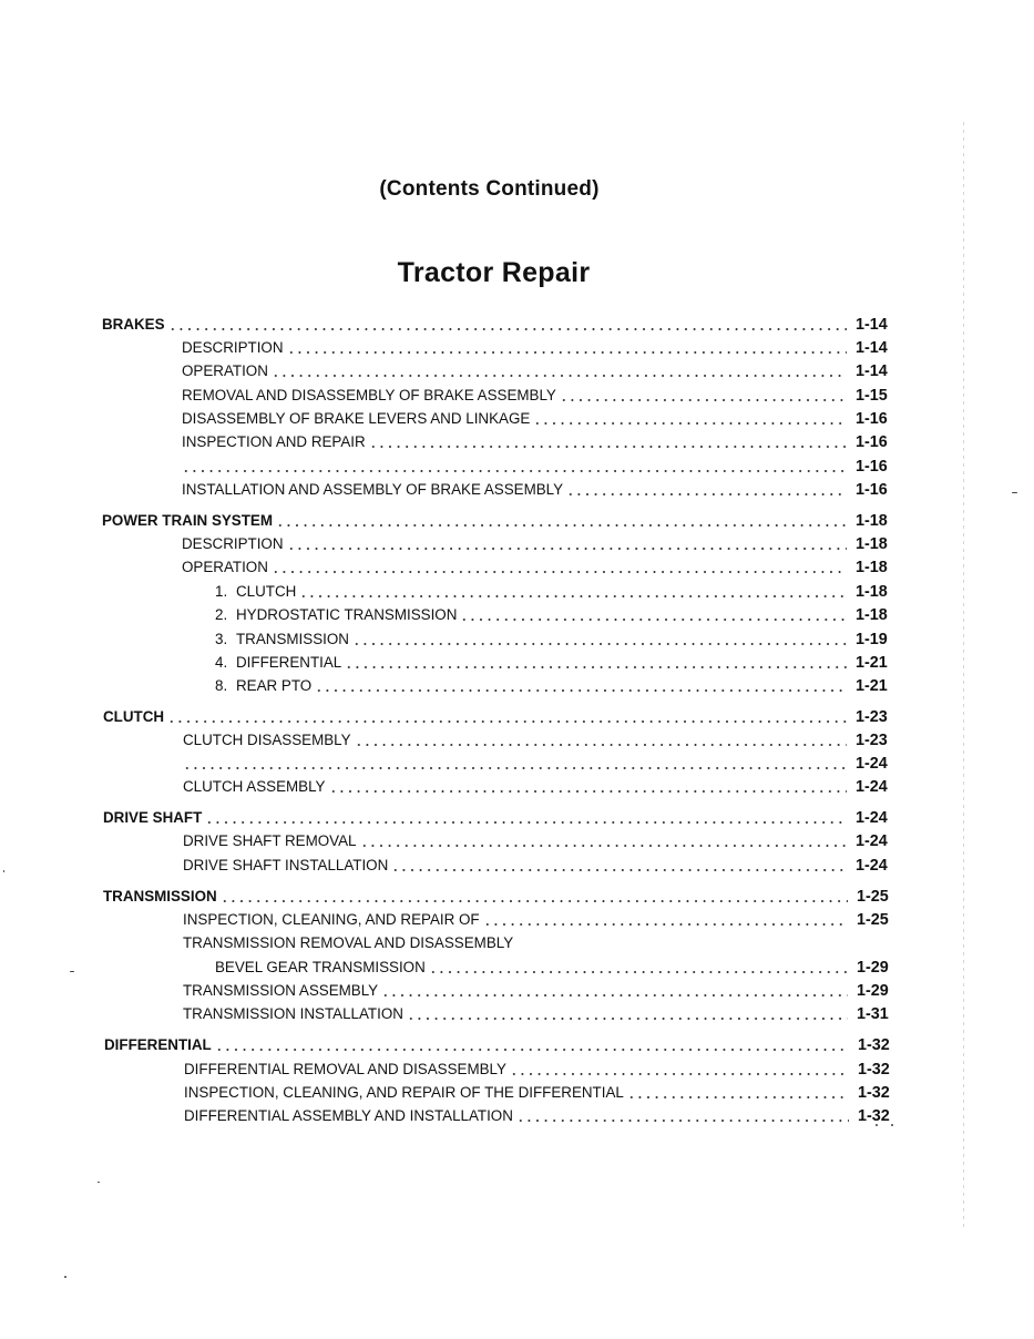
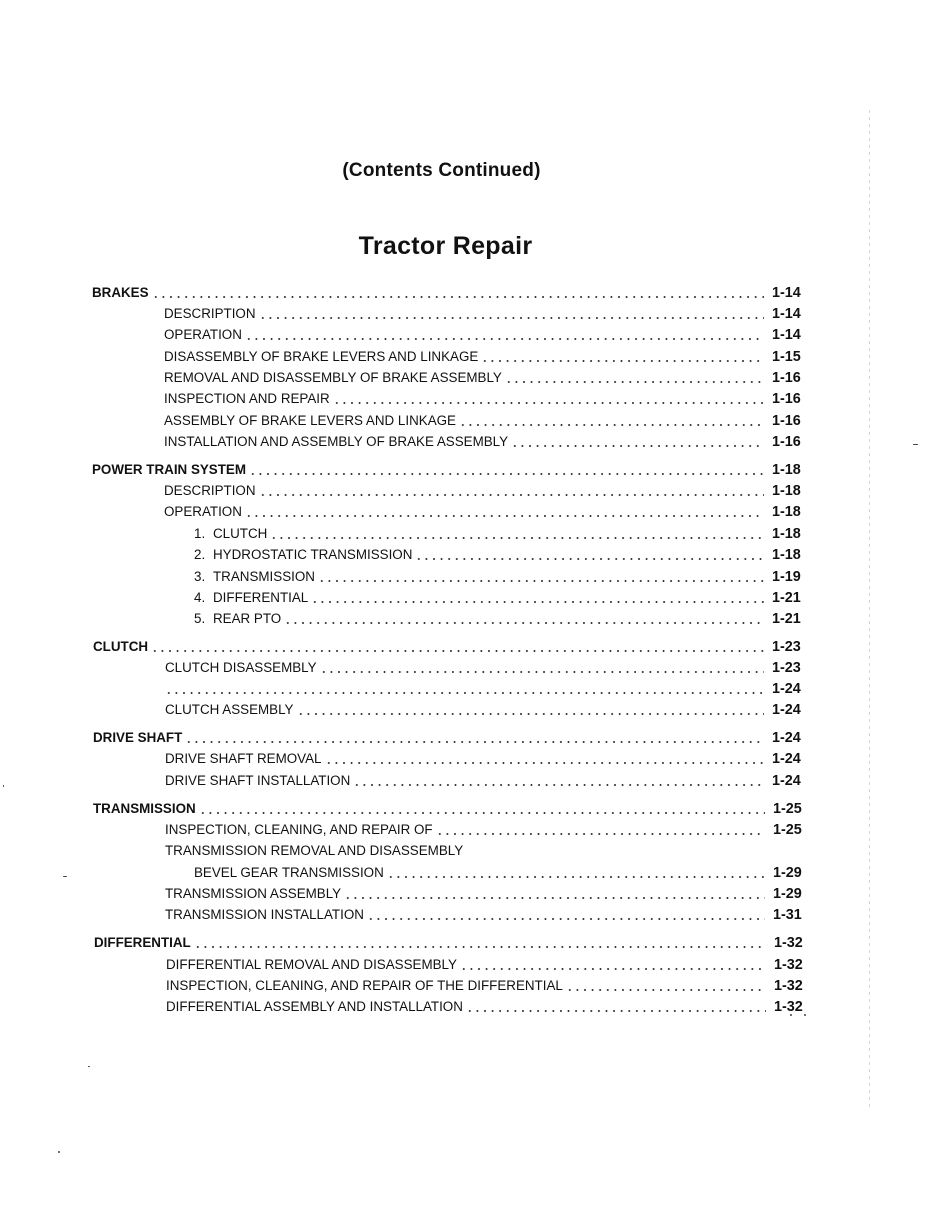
  (Contents Continued)
  Tractor Repair
  BRAKES
  1-14
  DESCRIPTION
  1-14
  OPERATION
  1-14
- REMOVAL AND DISASSEMBLY OF BRAKE ASSEMBLY
+ DISASSEMBLY OF BRAKE LEVERS AND LINKAGE
  1-15
- DISASSEMBLY OF BRAKE LEVERS AND LINKAGE
+ REMOVAL AND DISASSEMBLY OF BRAKE ASSEMBLY
  1-16
  INSPECTION AND REPAIR
  1-16
+ ASSEMBLY OF BRAKE LEVERS AND LINKAGE
  1-16
  INSTALLATION AND ASSEMBLY OF BRAKE ASSEMBLY
  1-16
  POWER TRAIN SYSTEM
  1-18
  DESCRIPTION
  1-18
  OPERATION
  1-18
  1.
  CLUTCH
  1-18
  2.
  HYDROSTATIC TRANSMISSION
  1-18
  3.
  TRANSMISSION
  1-19
  4.
  DIFFERENTIAL
  1-21
- 8.
+ 5.
  REAR PTO
  1-21
  CLUTCH
  1-23
  CLUTCH DISASSEMBLY
  1-23
  1-24
  CLUTCH ASSEMBLY
  1-24
  DRIVE SHAFT
  1-24
  DRIVE SHAFT REMOVAL
  1-24
  DRIVE SHAFT INSTALLATION
  1-24
  TRANSMISSION
  1-25
  INSPECTION, CLEANING, AND REPAIR OF
  1-25
  TRANSMISSION REMOVAL AND DISASSEMBLY
  BEVEL GEAR TRANSMISSION
  1-29
  TRANSMISSION ASSEMBLY
  1-29
  TRANSMISSION INSTALLATION
  1-31
  DIFFERENTIAL
  1-32
  DIFFERENTIAL REMOVAL AND DISASSEMBLY
  1-32
  INSPECTION, CLEANING, AND REPAIR OF THE DIFFERENTIAL
  1-32
  DIFFERENTIAL ASSEMBLY AND INSTALLATION
  1-32
